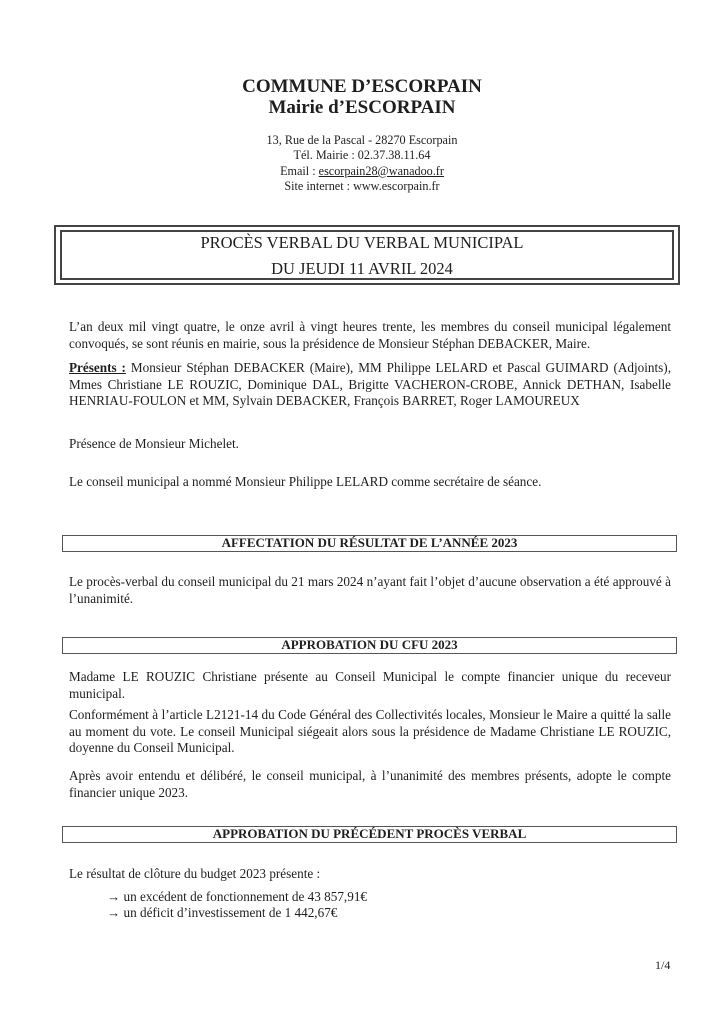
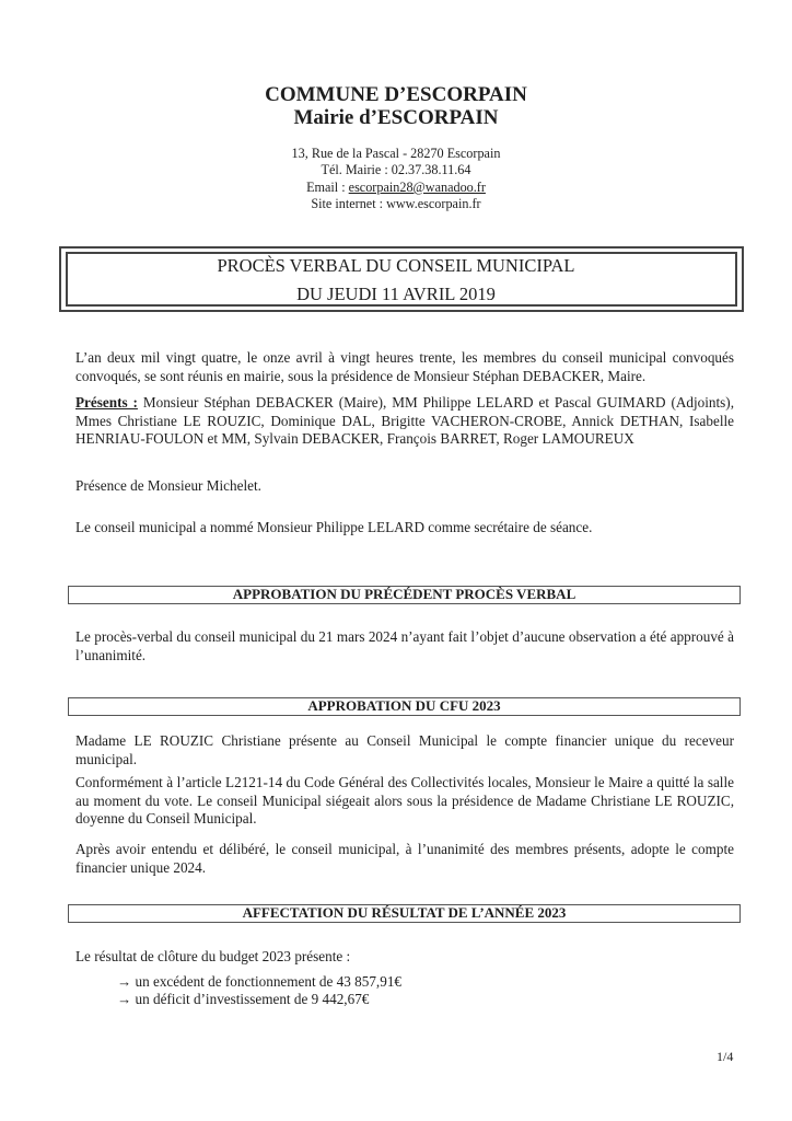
  COMMUNE D’ESCORPAIN
  Mairie d’ESCORPAIN
  13, Rue de la Pascal - 28270 Escorpain
  Tél. Mairie : 02.37.38.11.64
  Email : escorpain28@wanadoo.fr
  Site internet : www.escorpain.fr
- PROCÈS VERBAL DU VERBAL MUNICIPAL
+ PROCÈS VERBAL DU CONSEIL MUNICIPAL
- DU JEUDI 11 AVRIL 2024
+ DU JEUDI 11 AVRIL 2019
- L’an deux mil vingt quatre, le onze avril à vingt heures trente, les membres du conseil municipal légalement convoqués, se sont réunis en mairie, sous la présidence de Monsieur Stéphan DEBACKER, Maire.
+ L’an deux mil vingt quatre, le onze avril à vingt heures trente, les membres du conseil municipal convoqués convoqués, se sont réunis en mairie, sous la présidence de Monsieur Stéphan DEBACKER, Maire.
  Présents : Monsieur Stéphan DEBACKER (Maire), MM Philippe LELARD et Pascal GUIMARD (Adjoints), Mmes Christiane LE ROUZIC, Dominique DAL, Brigitte VACHERON-CROBE, Annick DETHAN, Isabelle HENRIAU-FOULON et MM, Sylvain DEBACKER, François BARRET, Roger LAMOUREUX
  Présence de Monsieur Michelet.
  Le conseil municipal a nommé Monsieur Philippe LELARD comme secrétaire de séance.
- AFFECTATION DU RÉSULTAT DE L’ANNÉE 2023
+ APPROBATION DU PRÉCÉDENT PROCÈS VERBAL
  Le procès-verbal du conseil municipal du 21 mars 2024 n’ayant fait l’objet d’aucune observation a été approuvé à l’unanimité.
  APPROBATION DU CFU 2023
  Madame LE ROUZIC Christiane présente au Conseil Municipal le compte financier unique du receveur municipal.
  Conformément à l’article L2121-14 du Code Général des Collectivités locales, Monsieur le Maire a quitté la salle au moment du vote. Le conseil Municipal siégeait alors sous la présidence de Madame Christiane LE ROUZIC, doyenne du Conseil Municipal.
- Après avoir entendu et délibéré, le conseil municipal, à l’unanimité des membres présents, adopte le compte financier unique 2023.
+ Après avoir entendu et délibéré, le conseil municipal, à l’unanimité des membres présents, adopte le compte financier unique 2024.
- APPROBATION DU PRÉCÉDENT PROCÈS VERBAL
+ AFFECTATION DU RÉSULTAT DE L’ANNÉE 2023
  Le résultat de clôture du budget 2023 présente :
  → un excédent de fonctionnement de 43 857,91€
- → un déficit d’investissement de 1 442,67€
+ → un déficit d’investissement de 9 442,67€
  1/4
